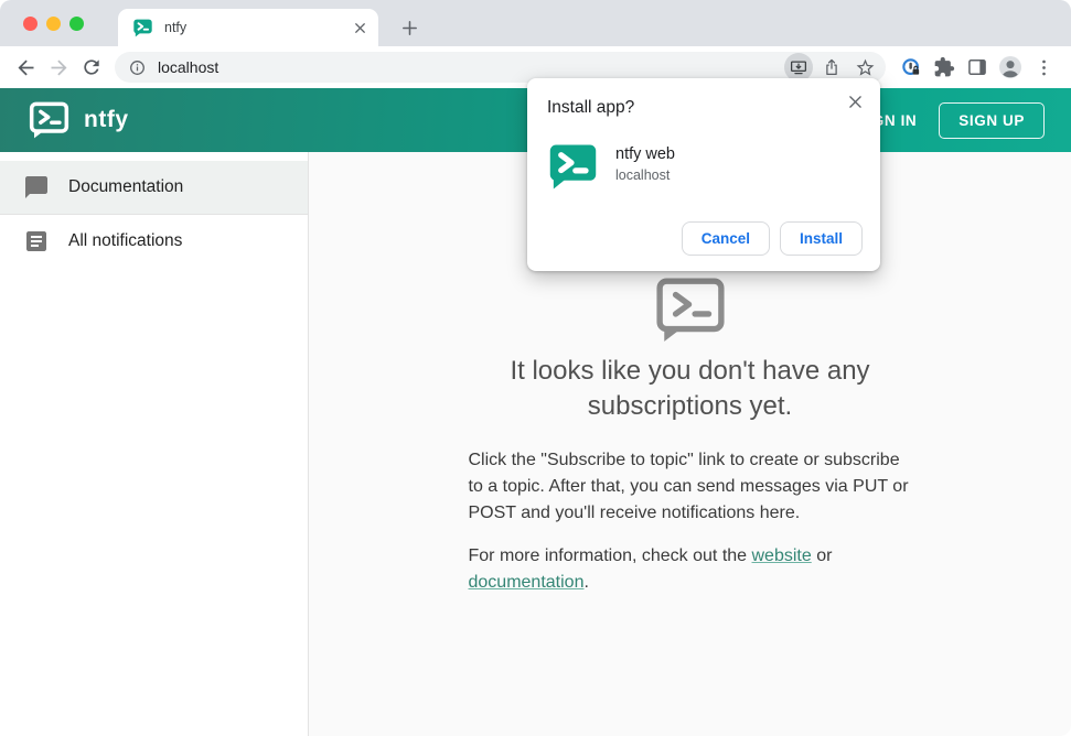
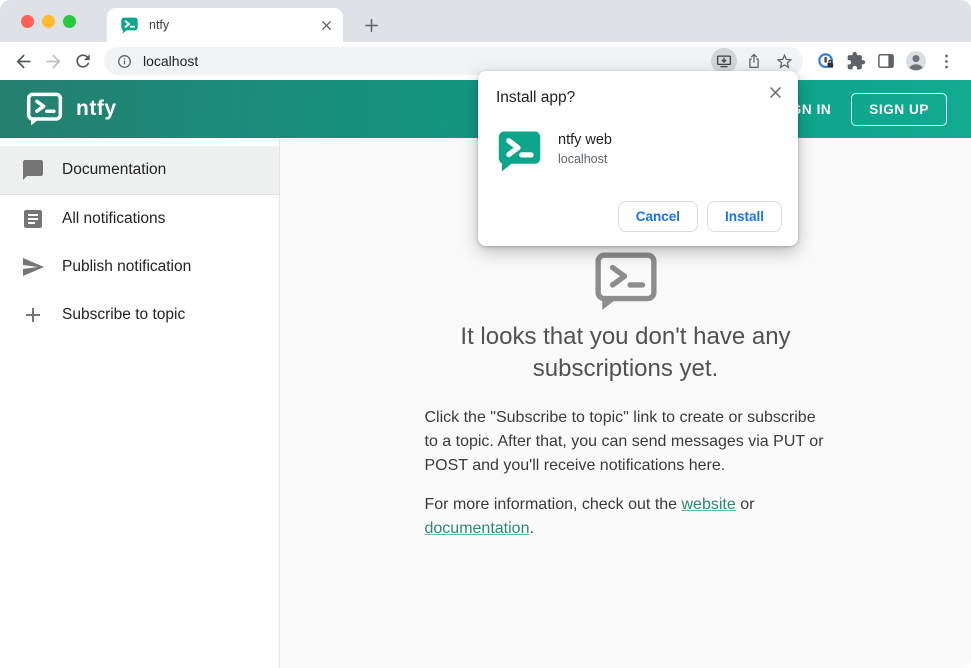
  ntfy
  localhost
  ntfy
  SIGN UP
  Documentation
  All notifications
+ Publish notification
+ Subscribe to topic
- It looks like you don't have any subscriptions yet.
+ It looks that you don't have any subscriptions yet.
  Click the "Subscribe to topic" link to create or subscribe to a topic. After that, you can send messages via PUT or POST and you'll receive notifications here.
  For more information, check out the website or documentation.
  Install app?
  ntfy web
  localhost
  Cancel
  Install
